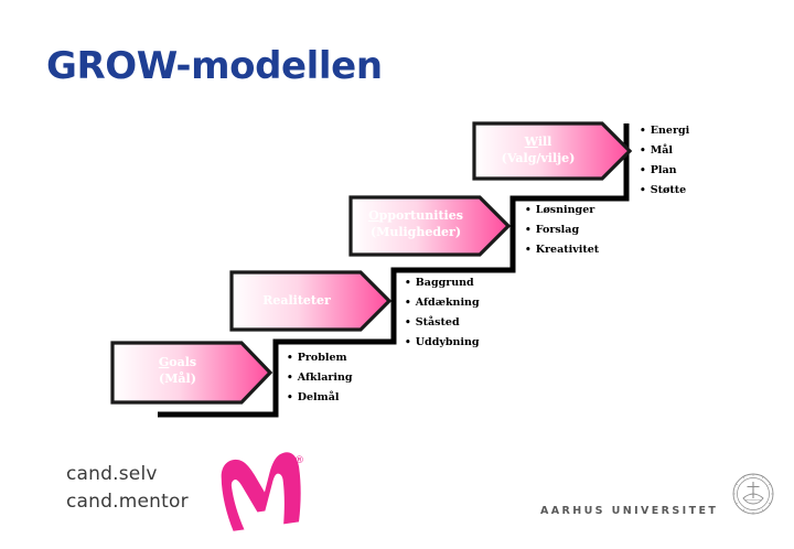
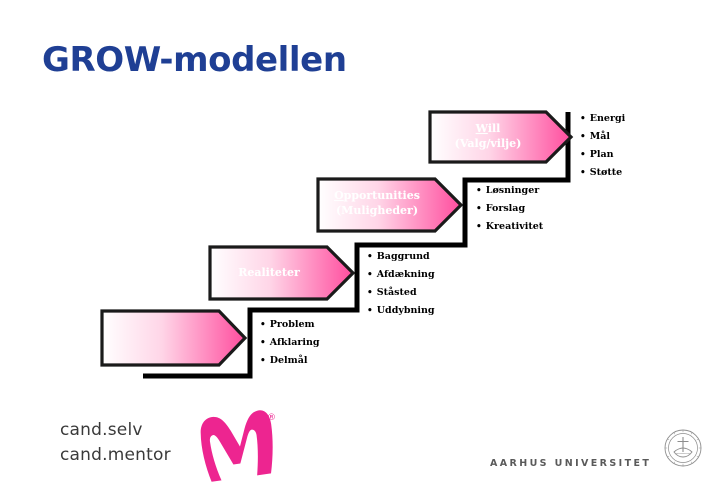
  GROW-modellen
  Will
  (Valg/vilje)
  Energi
  Mål
  Plan
  Støtte
  pportunities
  (Muligheder)
  Løsninger
  Forslag
  Kreativitet
  Realiteter
  Baggrund
  Afdækning
  Ståsted
  Uddybning
- Goals
- (Mål)
  Problem
  Afklaring
  Delmål
  cand.selv
  cand.mentor
  ®
  AARHUS UNIVERSITET
